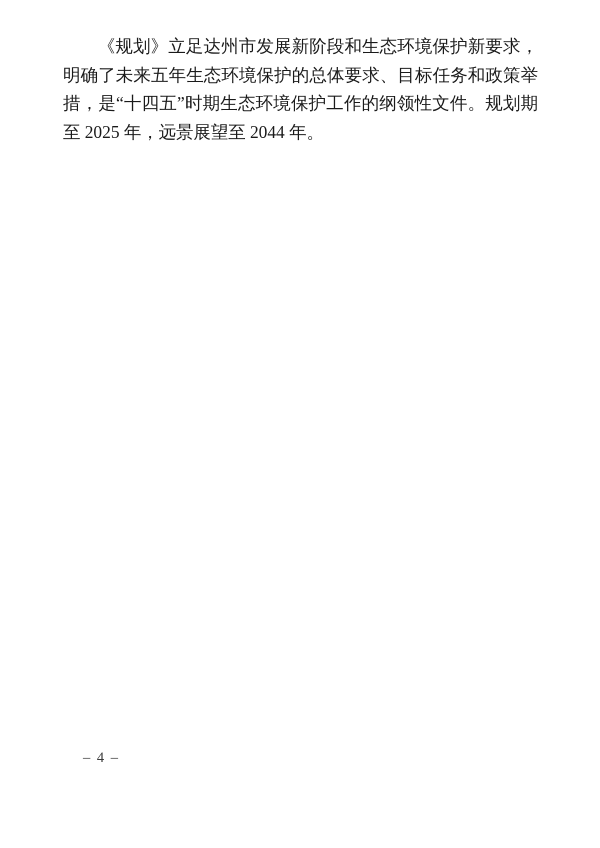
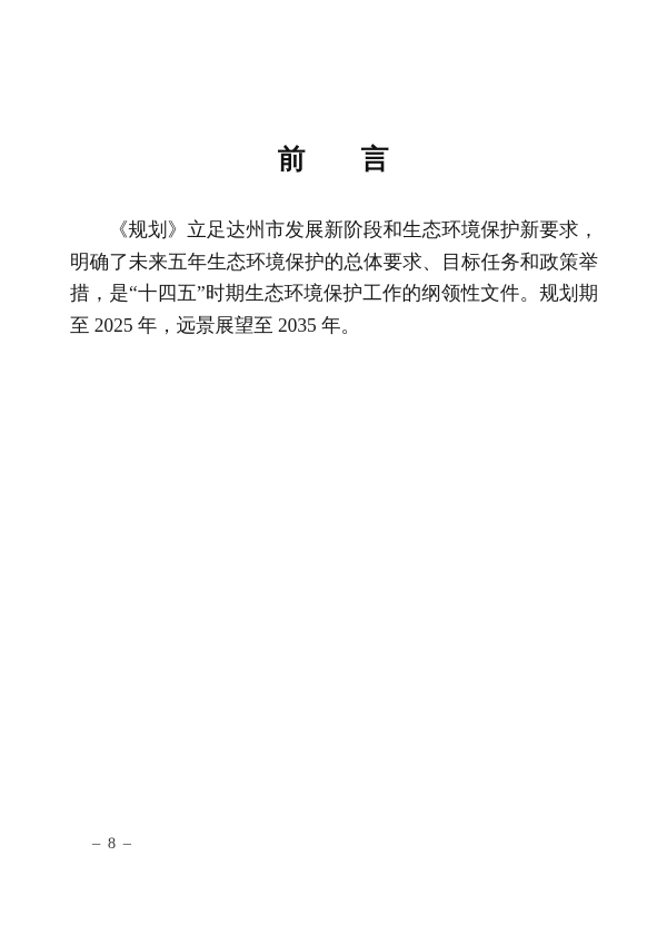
+ 前 言
- 《规划》立足达州市发展新阶段和生态环境保护新要求，明确了未来五年生态环境保护的总体要求、目标任务和政策举措，是“十四五”时期生态环境保护工作的纲领性文件。规划期至 2025 年，远景展望至 2044 年。
+ 《规划》立足达州市发展新阶段和生态环境保护新要求，明确了未来五年生态环境保护的总体要求、目标任务和政策举措，是“十四五”时期生态环境保护工作的纲领性文件。规划期至 2025 年，远景展望至 2035 年。
- – 4 –
+ – 8 –
